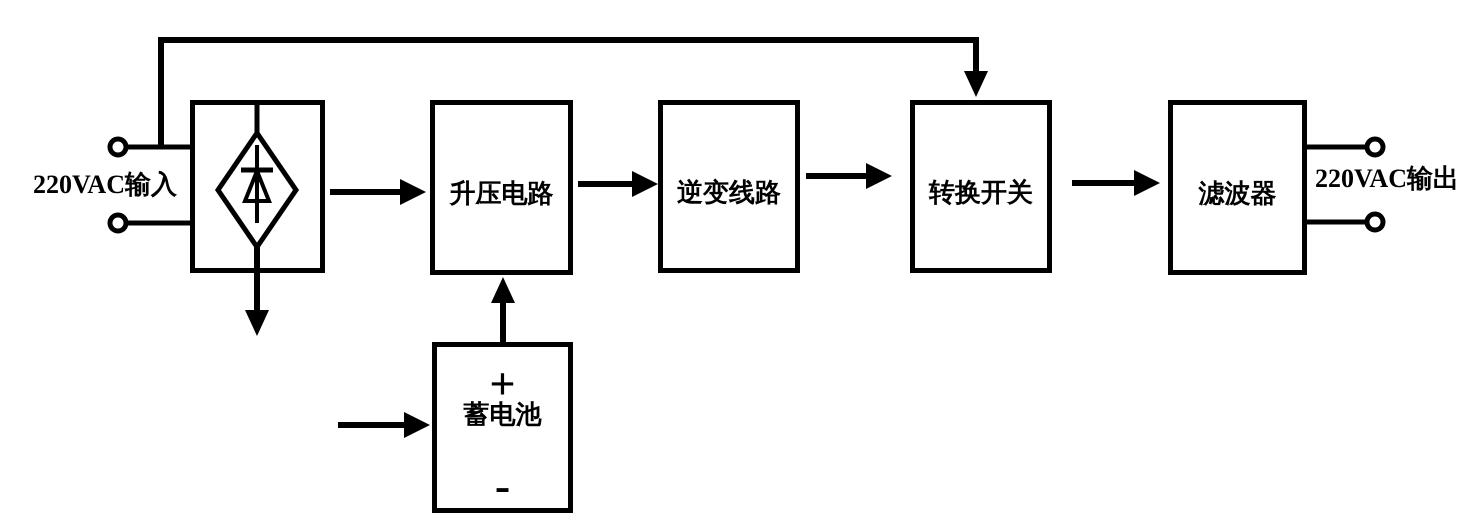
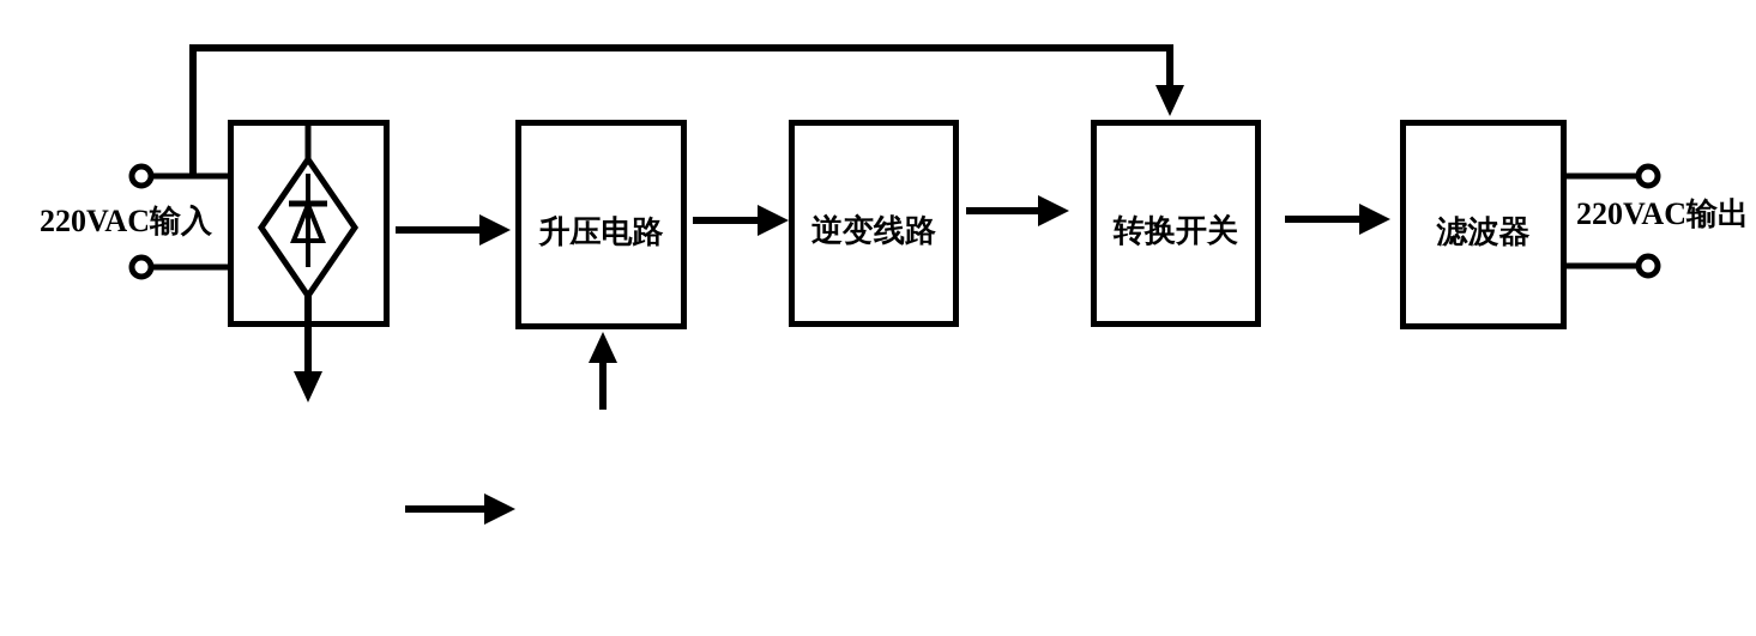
  升压电路
  逆变线路
  转换开关
  滤波器
- +
- 蓄电池
- -
  220VAC输入
  220VAC输出
